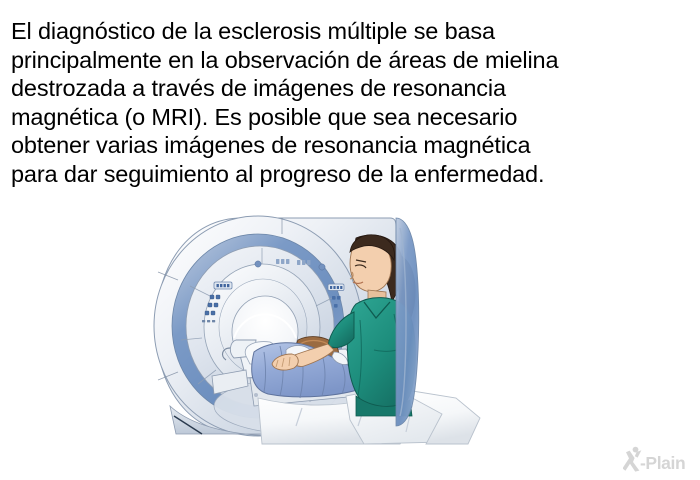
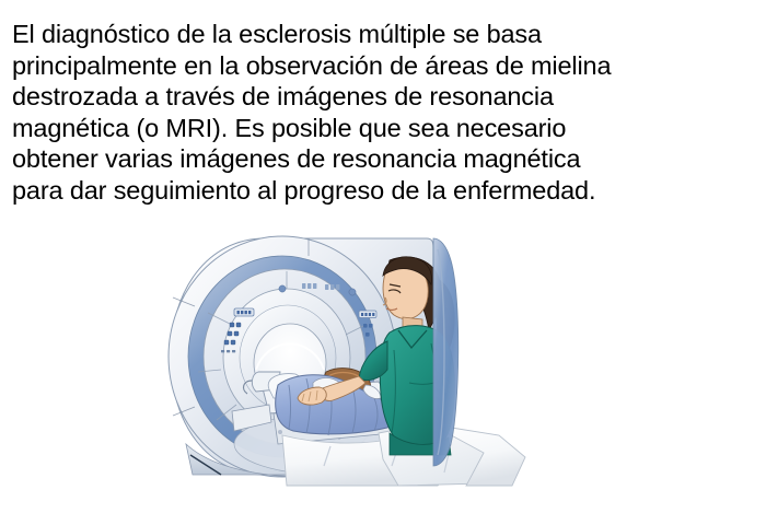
  El diagnóstico de la esclerosis múltiple se basa
  principalmente en la observación de áreas de mielina
  destrozada a través de imágenes de resonancia
  magnética (o MRI). Es posible que sea necesario
  obtener varias imágenes de resonancia magnética
  para dar seguimiento al progreso de la enfermedad.
- -Plain
